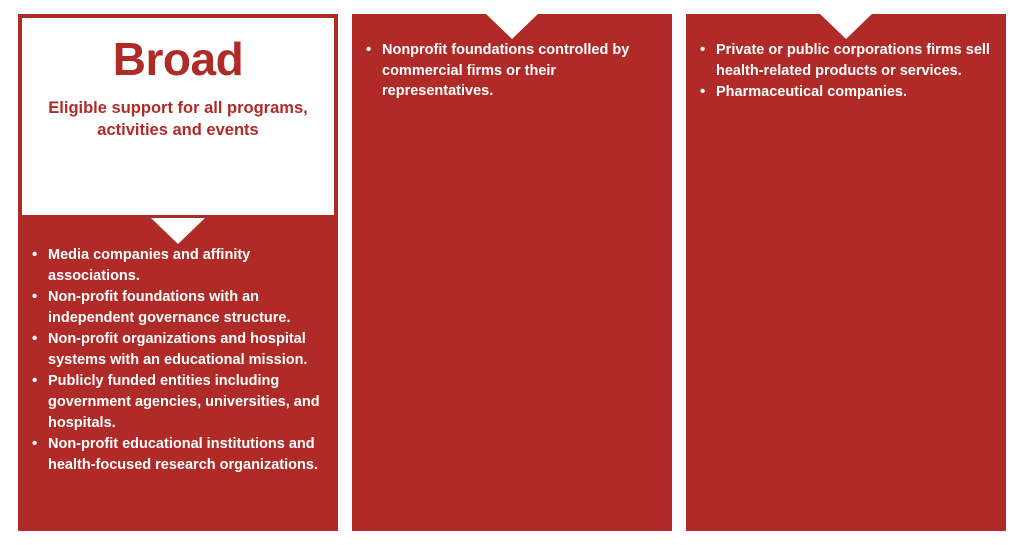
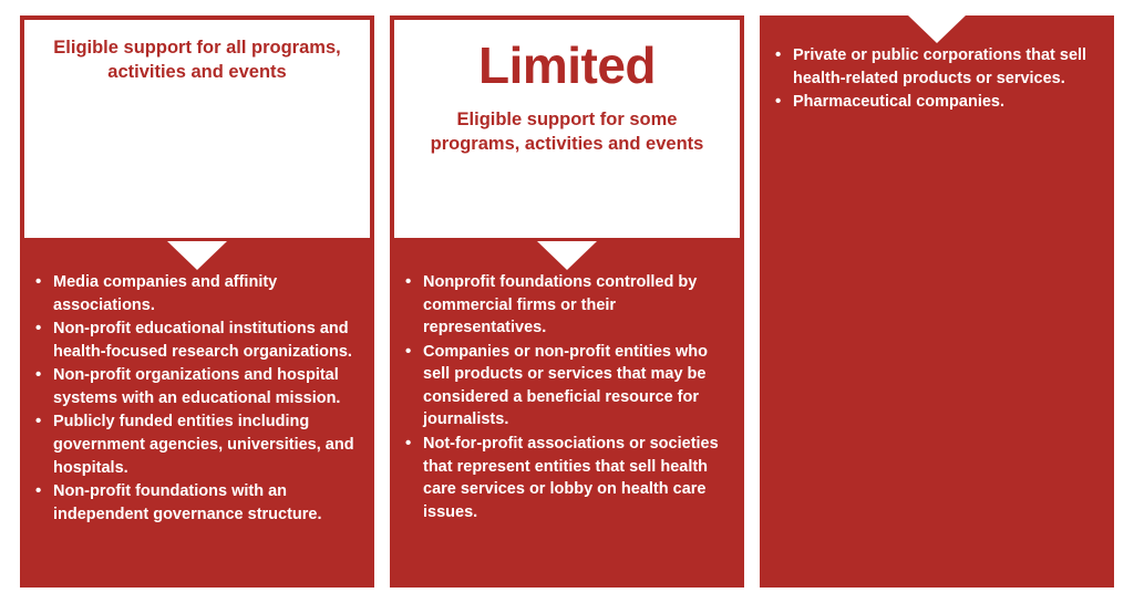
- Broad
  Eligible support for all programs, activities and events
  Media companies and affinity associations.
- Non-profit foundations with an independent governance structure.
+ Non-profit educational institutions and health-focused research organizations.
  Non-profit organizations and hospital systems with an educational mission.
  Publicly funded entities including government agencies, universities, and hospitals.
- Non-profit educational institutions and health-focused research organizations.
+ Non-profit foundations with an independent governance structure.
+ Limited
+ Eligible support for some programs, activities and events
  Nonprofit foundations controlled by commercial firms or their representatives.
+ Companies or non-profit entities who sell products or services that may be considered a beneficial resource for journalists.
+ Not-for-profit associations or societies that represent entities that sell health care services or lobby on health care issues.
- Private or public corporations firms sell health-related products or services.
+ Private or public corporations that sell health-related products or services.
  Pharmaceutical companies.
